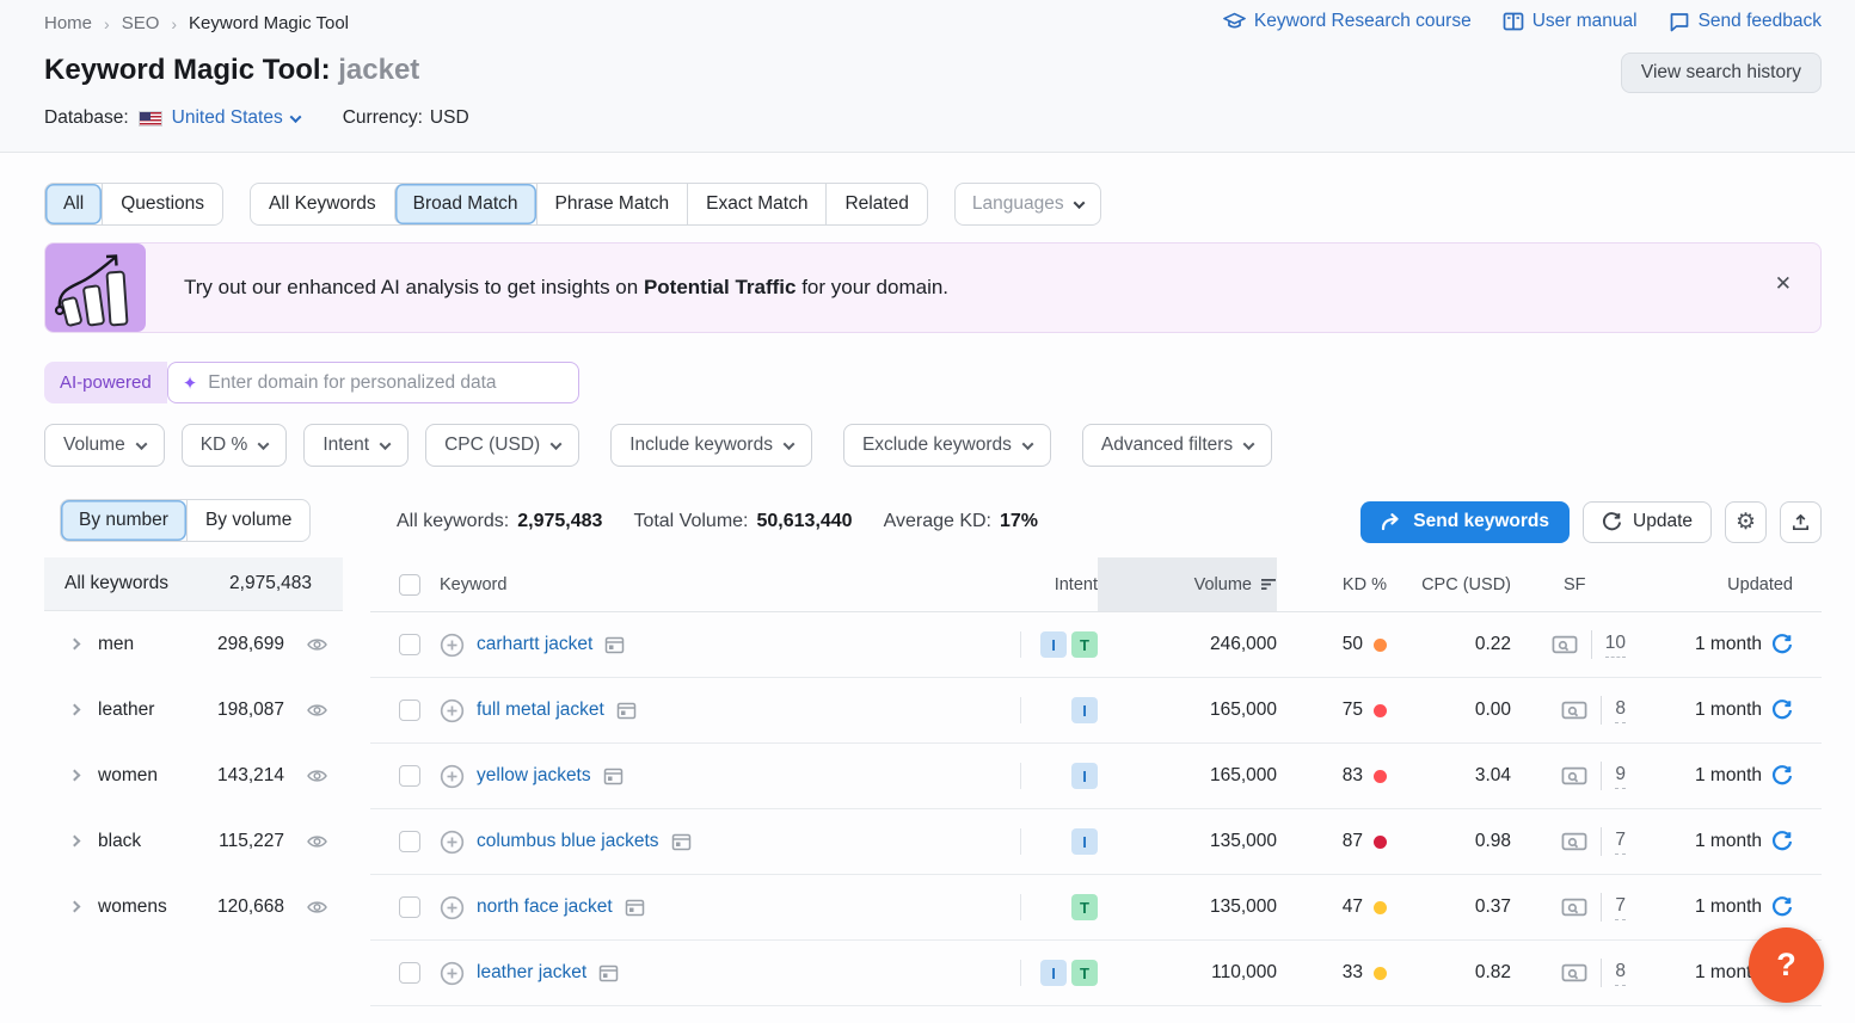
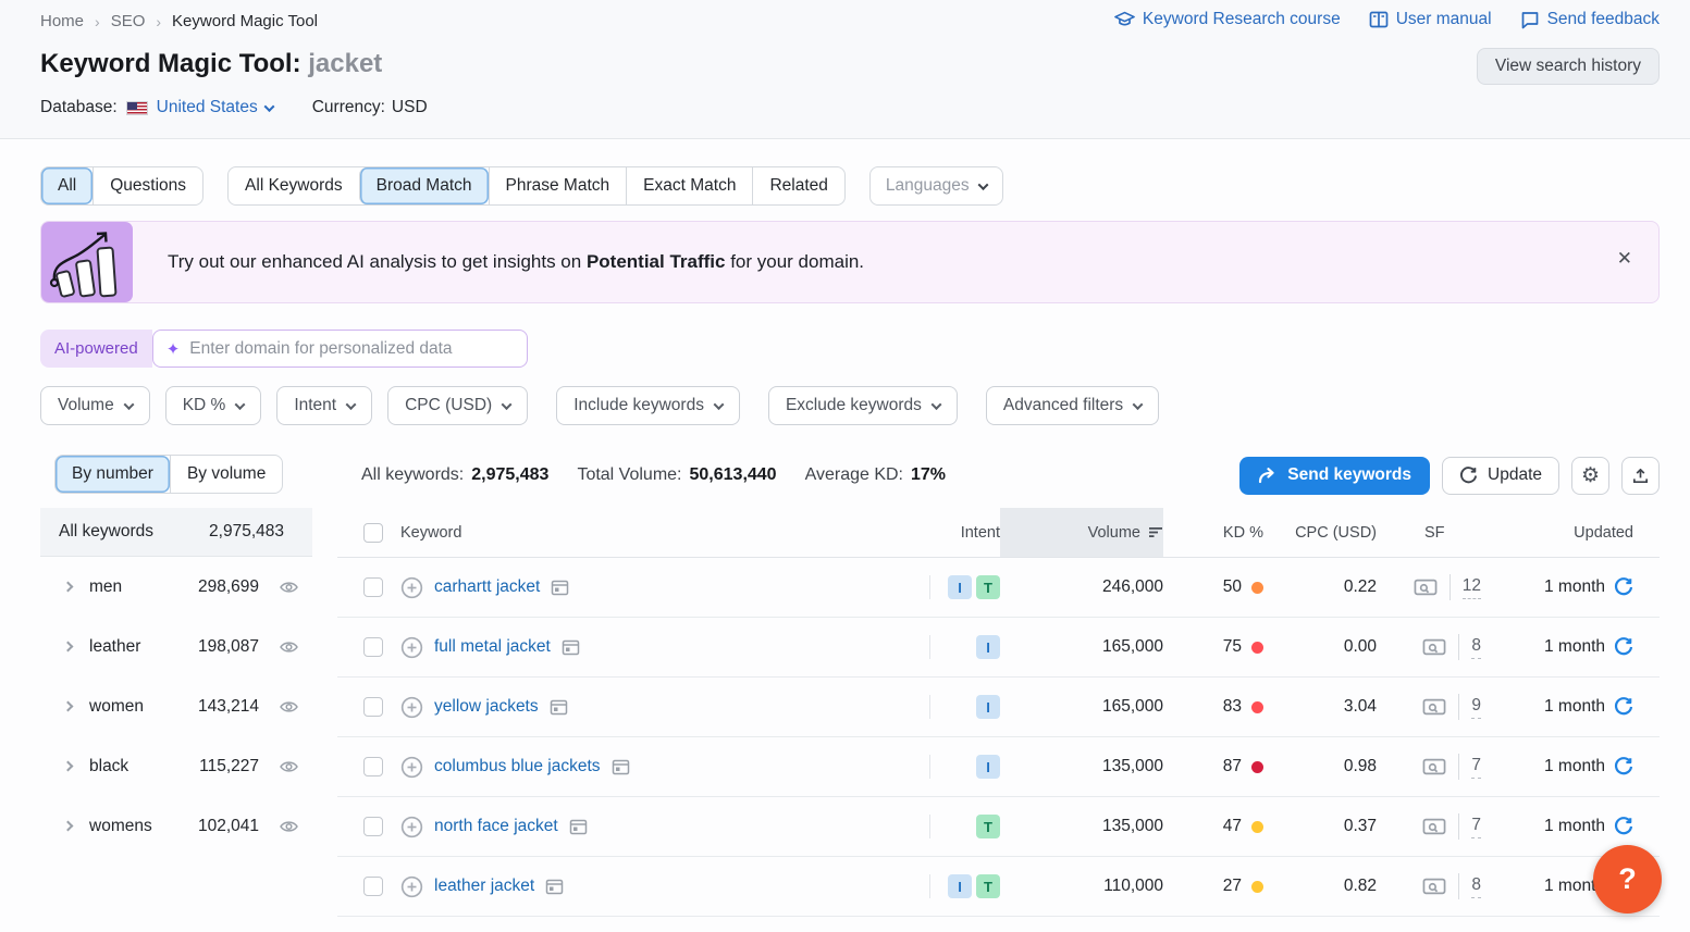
  Home
  ›
  SEO
  ›
  Keyword Magic Tool
  Keyword Research course
  User manual
  Send feedback
  Keyword Magic Tool: jacket
  View search history
  Database:
  United States
  Currency:
  USD
  All
  Questions
  All Keywords
  Broad Match
  Phrase Match
  Exact Match
  Related
  Languages
  Try out our enhanced AI analysis to get insights on Potential Traffic for your domain.
  ✕
  AI-powered
  ✦
  Enter domain for personalized data
  Volume
  KD %
  Intent
  CPC (USD)
  Include keywords
  Exclude keywords
  Advanced filters
  By number
  By volume
  All keywords
  2,975,483
  men
  298,699
  leather
  198,087
  women
  143,214
  black
  115,227
  womens
- 120,668
+ 102,041
  All keywords:
  2,975,483
  Total Volume:
  50,613,440
  Average KD:
  17%
  Send keywords
  Update
  ⚙
  Keyword
  Intent
  Volume
  KD %
  CPC (USD)
  SF
  Updated
  carhartt jacket
  I
  T
  246,000
  50
  0.22
- 10
+ 12
  1 month
  full metal jacket
  I
  165,000
  75
  0.00
  8
  1 month
  yellow jackets
  I
  165,000
  83
  3.04
  9
  1 month
  columbus blue jackets
  I
  135,000
  87
  0.98
  7
  1 month
  north face jacket
  T
  135,000
  47
  0.37
  7
  1 month
  leather jacket
  I
  T
  110,000
- 33
+ 27
  0.82
  8
  ?
